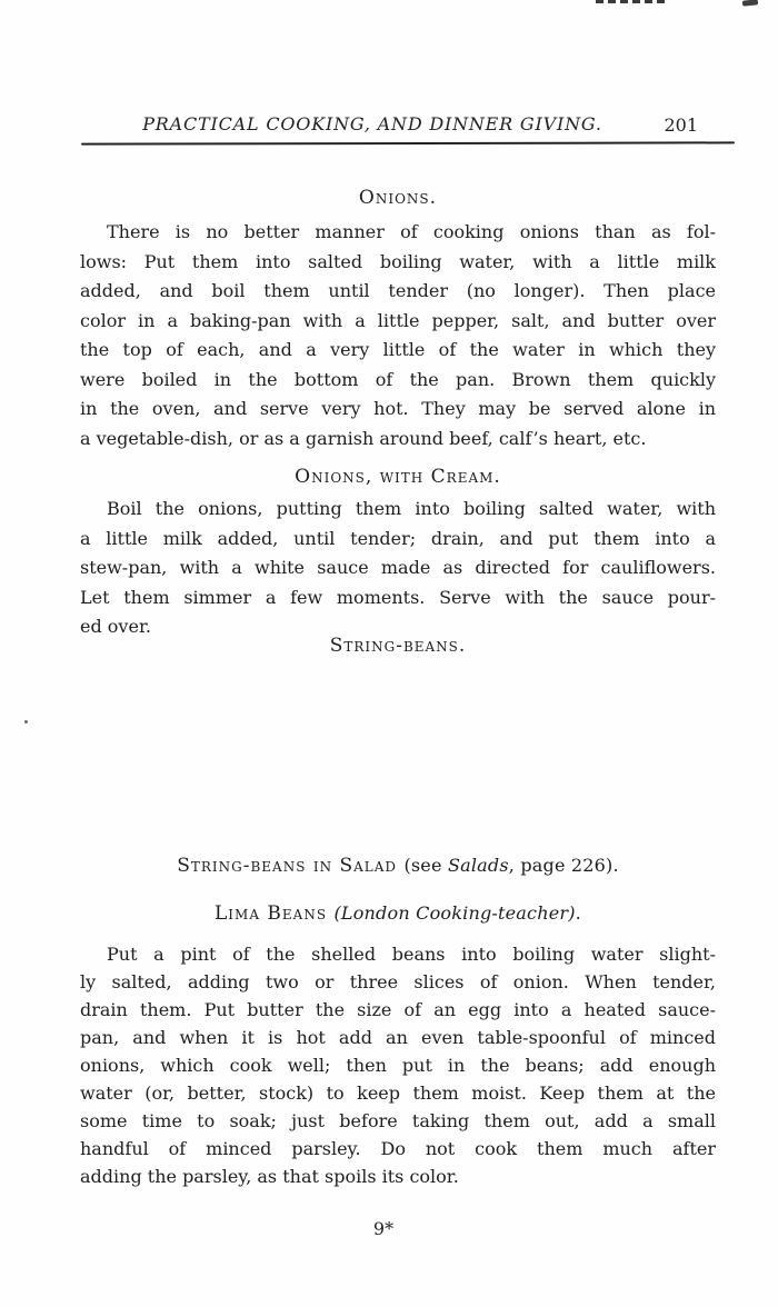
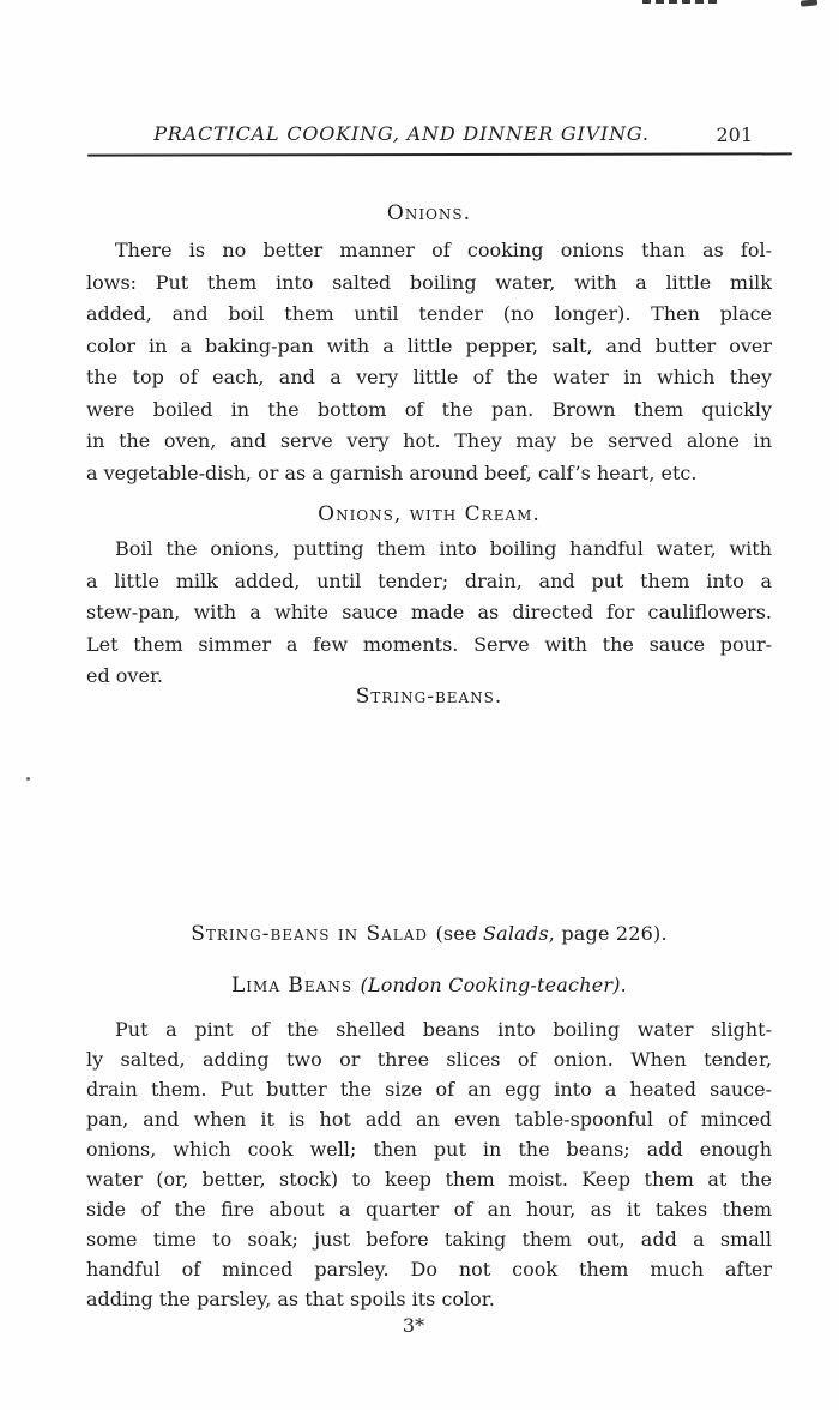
  PRACTICAL COOKING, AND DINNER GIVING.
  201
  Onions.
  There is no better manner of cooking onions than as fol-
  lows: Put them into salted boiling water, with a little milk
  added, and boil them until tender (no longer). Then place
  color in a baking-pan with a little pepper, salt, and butter over
  the top of each, and a very little of the water in which they
  were boiled in the bottom of the pan. Brown them quickly
  in the oven, and serve very hot. They may be served alone in
  a vegetable-dish, or as a garnish around beef, calf’s heart, etc.
  Onions, with Cream.
- Boil the onions, putting them into boiling salted water, with
+ Boil the onions, putting them into boiling handful water, with
  a little milk added, until tender; drain, and put them into a
  stew-pan, with a white sauce made as directed for cauliflowers.
  Let them simmer a few moments. Serve with the sauce pour-
  ed over.
  String-beans.
  String-beans in Salad (see Salads, page 226).
  Lima Beans (London Cooking-teacher).
  Put a pint of the shelled beans into boiling water slight-
  ly salted, adding two or three slices of onion. When tender,
  drain them. Put butter the size of an egg into a heated sauce-
  pan, and when it is hot add an even table-spoonful of minced
  onions, which cook well; then put in the beans; add enough
  water (or, better, stock) to keep them moist. Keep them at the
+ side of the fire about a quarter of an hour, as it takes them
  some time to soak; just before taking them out, add a small
  handful of minced parsley. Do not cook them much after
  adding the parsley, as that spoils its color.
- 9*
+ 3*
